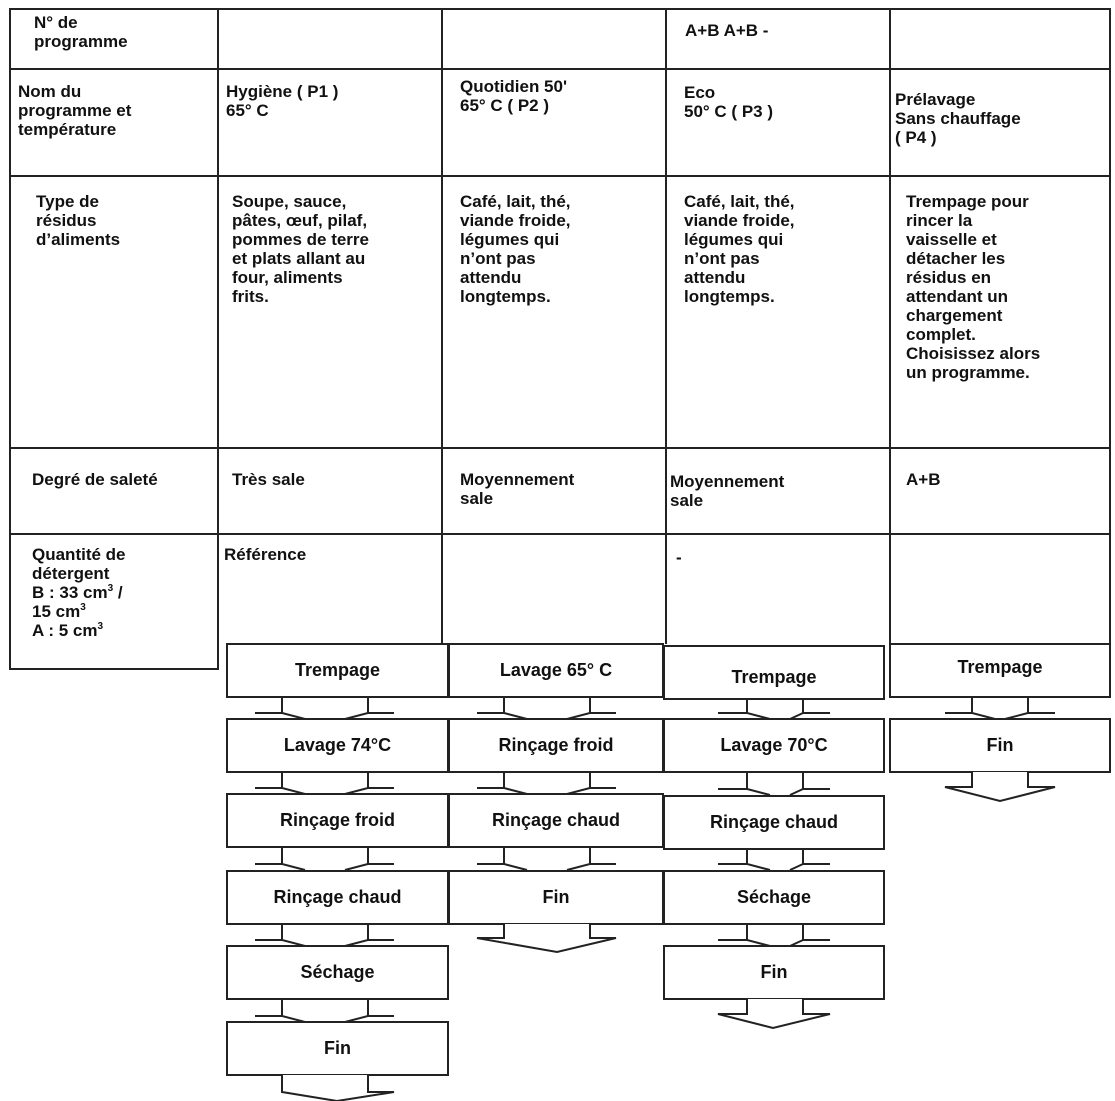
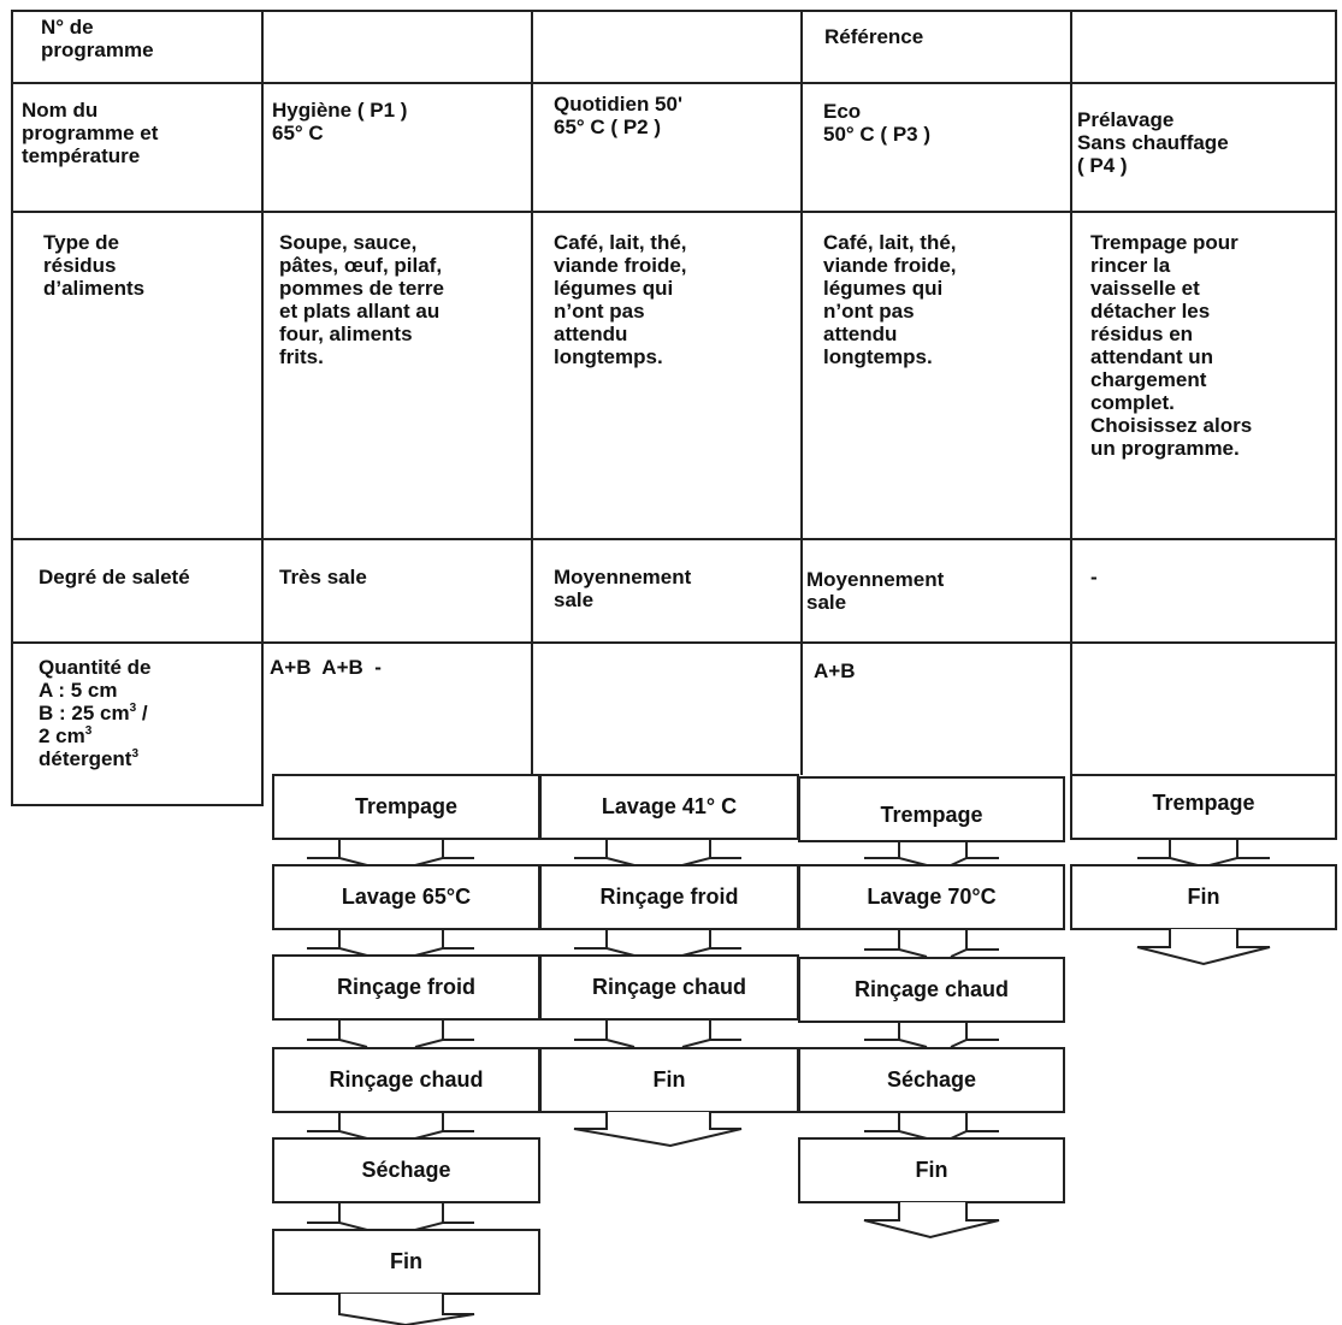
  N° de
  programme
- A+B A+B -
+ Référence
  Nom du
  programme et
  température
  Hygiène ( P1 )
  65° C
  Quotidien 50'
  65° C ( P2 )
  Eco
  50° C ( P3 )
  Prélavage
  Sans chauffage
  ( P4 )
  Type de
  résidus
  d’aliments
  Soupe, sauce,
  pâtes, œuf, pilaf,
  pommes de terre
  et plats allant au
  four, aliments
  frits.
  Café, lait, thé,
  viande froide,
  légumes qui
  n’ont pas
  attendu
  longtemps.
  Café, lait, thé,
  viande froide,
  légumes qui
  n’ont pas
  attendu
  longtemps.
  Trempage pour
  rincer la
  vaisselle et
  détacher les
  résidus en
  attendant un
  chargement
  complet.
  Choisissez alors
  un programme.
  Degré de saleté
  Très sale
  Moyennement
  sale
  Moyennement
  sale
- A+B
+ -
  Quantité de
- détergent
+ A : 5 cm
- B : 33 cm3 /
+ B : 25 cm3 /
- 15 cm3
+ 2 cm3
- A : 5 cm3
+ détergent3
- Référence
+ A+B A+B -
- -
+ A+B
  Trempage
- Lavage 74°C
+ Lavage 65°C
  Rinçage froid
  Rinçage chaud
  Séchage
  Fin
- Lavage 65° C
+ Lavage 41° C
  Rinçage froid
  Rinçage chaud
  Fin
  Trempage
  Lavage 70°C
  Rinçage chaud
  Séchage
  Fin
  Trempage
  Fin
